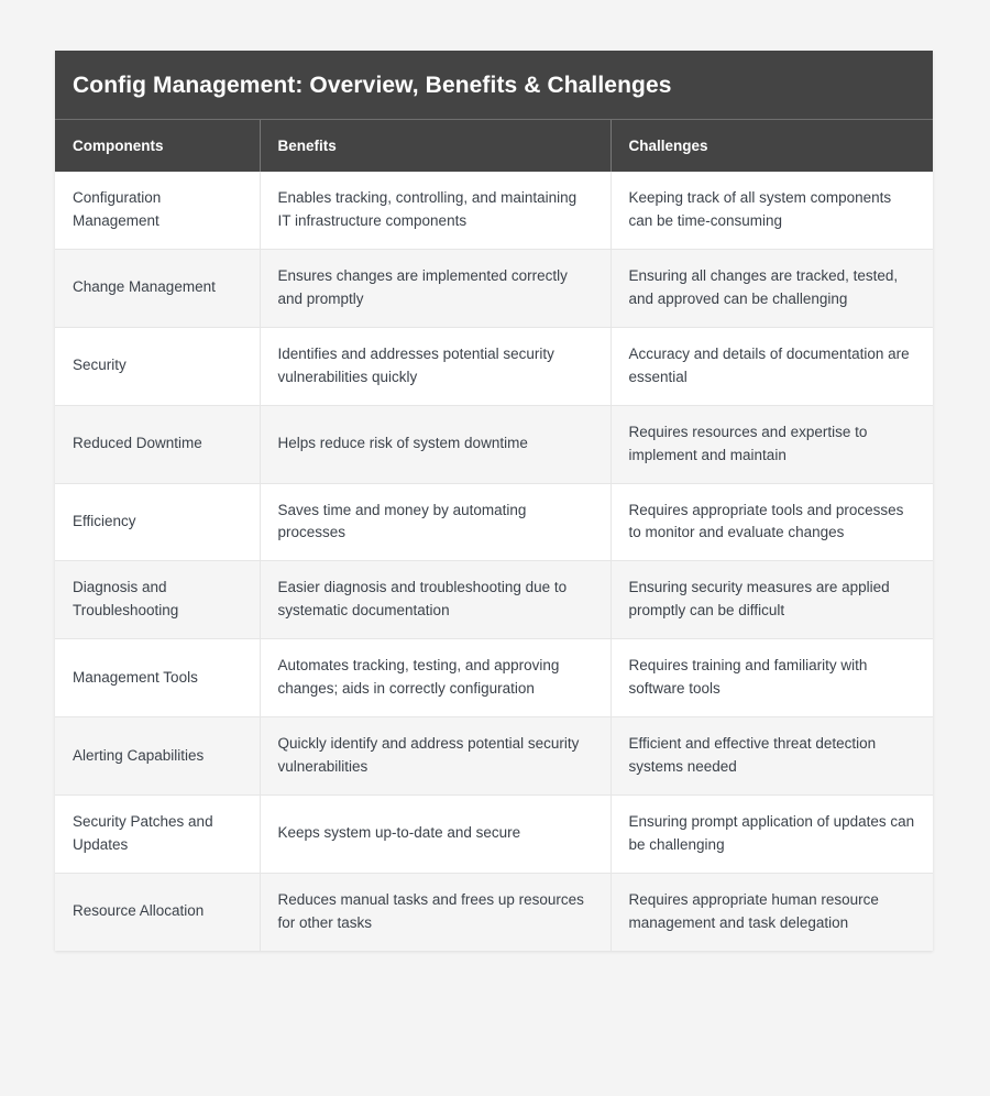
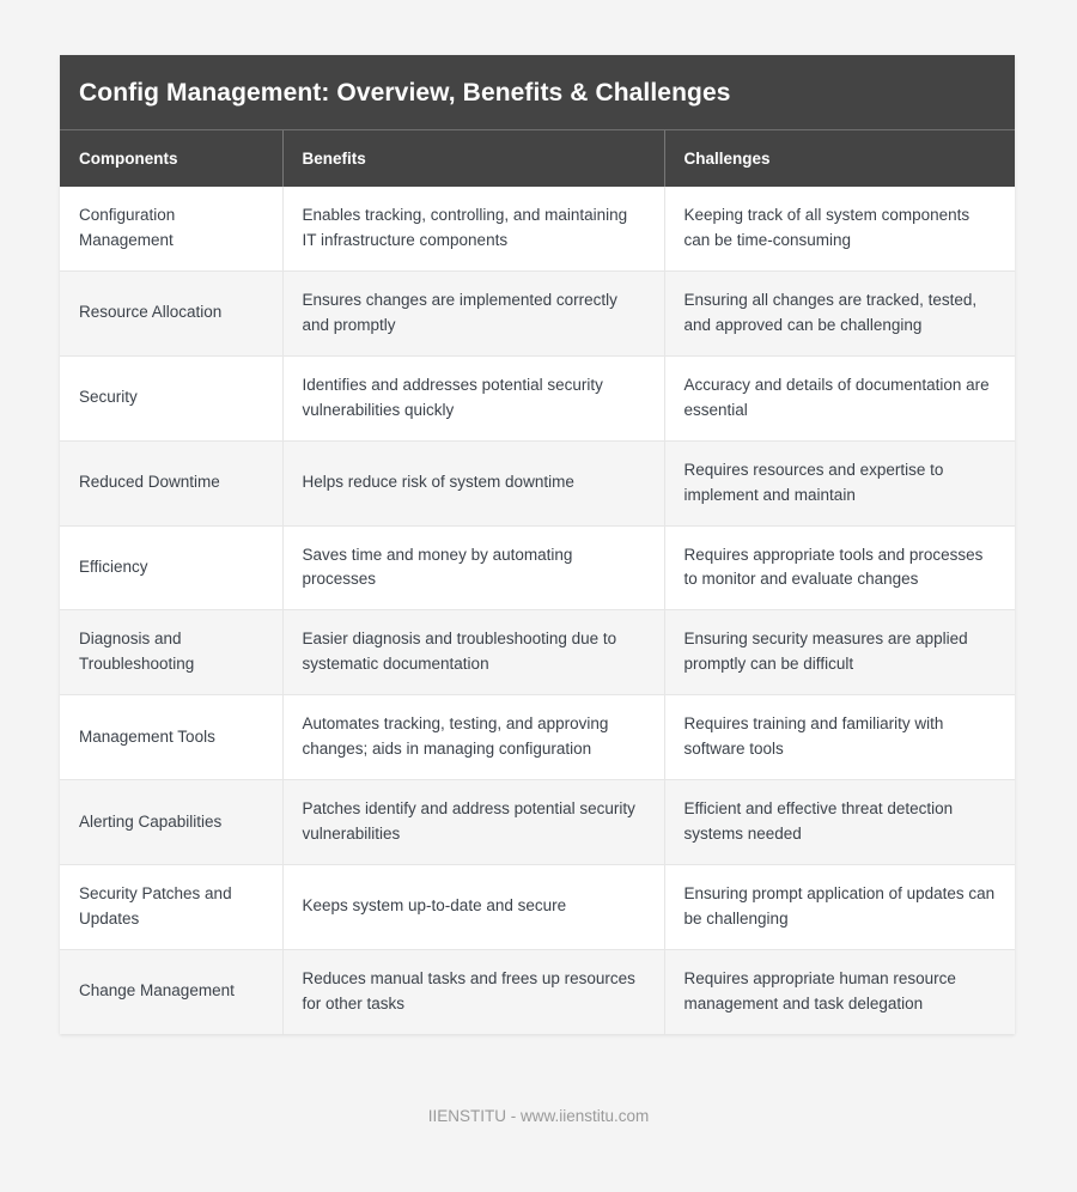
  Config Management: Overview, Benefits & Challenges
  Components	Benefits	Challenges
  Configuration Management	Enables tracking, controlling, and maintaining IT infrastructure components	Keeping track of all system components can be time-consuming
- Change Management	Ensures changes are implemented correctly and promptly	Ensuring all changes are tracked, tested, and approved can be challenging
+ Resource Allocation	Ensures changes are implemented correctly and promptly	Ensuring all changes are tracked, tested, and approved can be challenging
  Security	Identifies and addresses potential security vulnerabilities quickly	Accuracy and details of documentation are essential
  Reduced Downtime	Helps reduce risk of system downtime	Requires resources and expertise to implement and maintain
  Efficiency	Saves time and money by automating processes	Requires appropriate tools and processes to monitor and evaluate changes
  Diagnosis and Troubleshooting	Easier diagnosis and troubleshooting due to systematic documentation	Ensuring security measures are applied promptly can be difficult
- Management Tools	Automates tracking, testing, and approving changes; aids in correctly configuration	Requires training and familiarity with software tools
+ Management Tools	Automates tracking, testing, and approving changes; aids in managing configuration	Requires training and familiarity with software tools
- Alerting Capabilities	Quickly identify and address potential security vulnerabilities	Efficient and effective threat detection systems needed
+ Alerting Capabilities	Patches identify and address potential security vulnerabilities	Efficient and effective threat detection systems needed
  Security Patches and Updates	Keeps system up-to-date and secure	Ensuring prompt application of updates can be challenging
- Resource Allocation	Reduces manual tasks and frees up resources for other tasks	Requires appropriate human resource management and task delegation
+ Change Management	Reduces manual tasks and frees up resources for other tasks	Requires appropriate human resource management and task delegation
+ IIENSTITU - www.iienstitu.com
